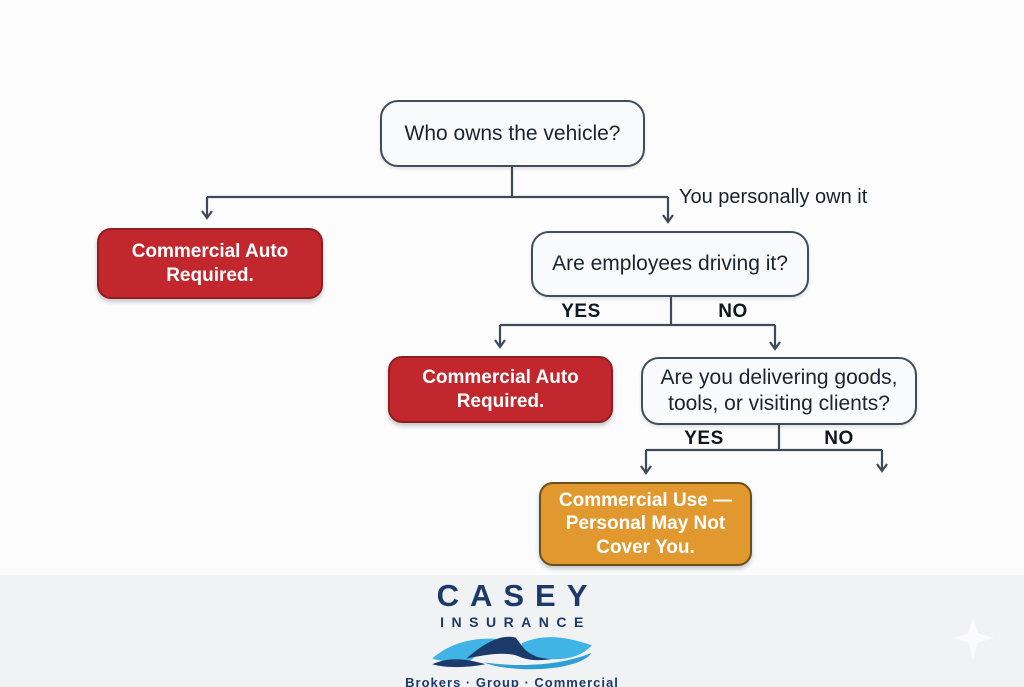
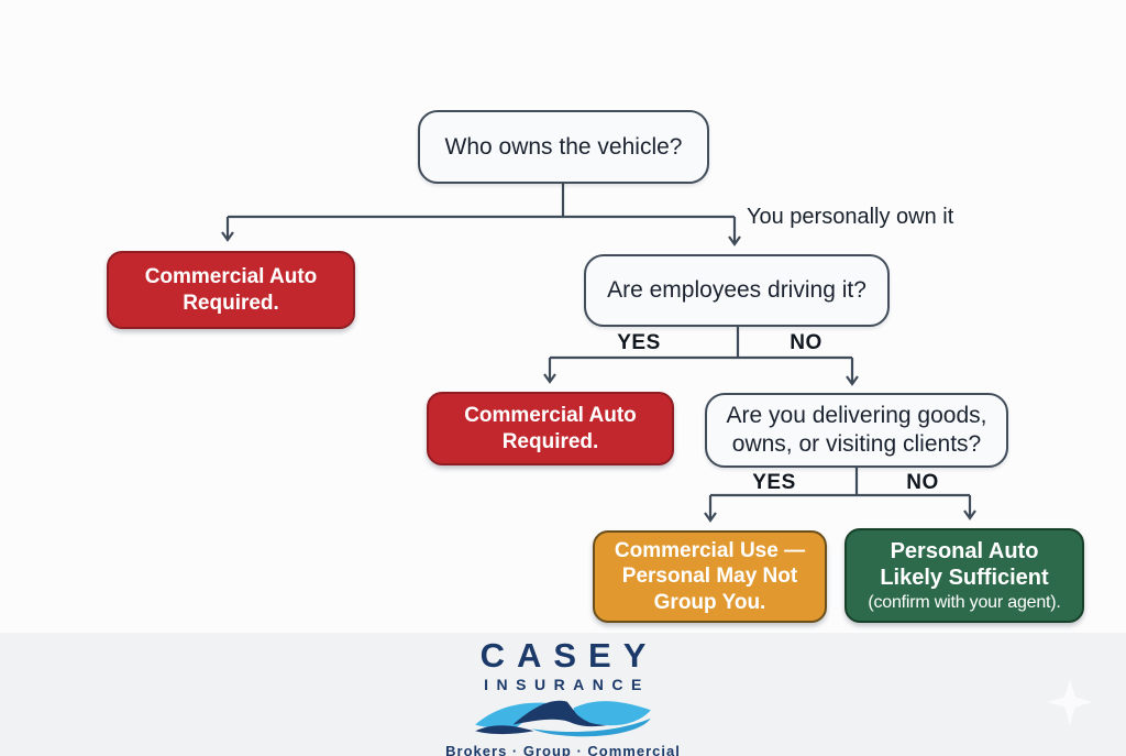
  Who owns the vehicle?
  You personally own it
  Commercial Auto Required.
  Are employees driving it?
  YES
  NO
  Commercial Auto Required.
- Are you delivering goods, tools, or visiting clients?
+ Are you delivering goods, owns, or visiting clients?
  YES
  NO
- Commercial Use — Personal May Not Cover You.
+ Commercial Use — Personal May Not Group You.
+ Personal Auto Likely Sufficient
+ (confirm with your agent).
  CASEY
  INSURANCE
  Brokers · Group · Commercial
